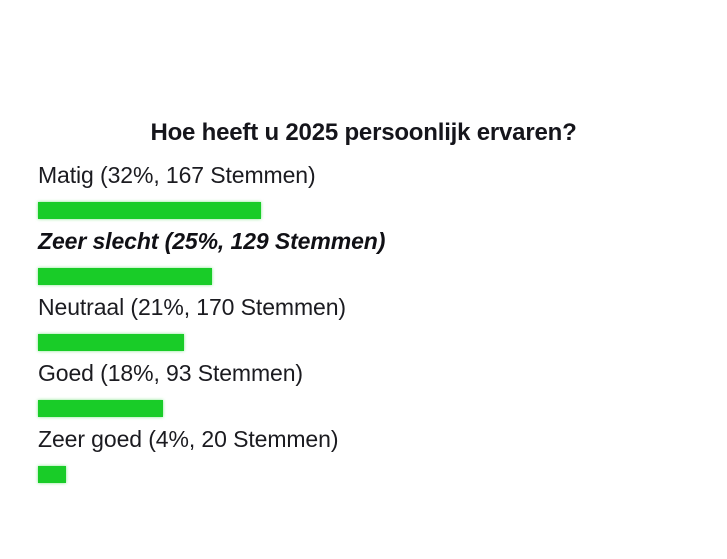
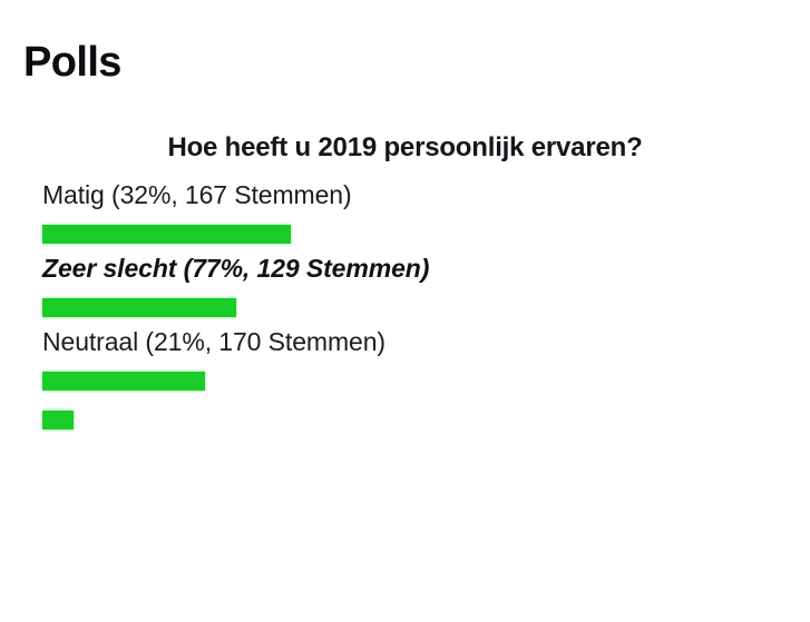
+ Polls
- Hoe heeft u 2025 persoonlijk ervaren?
+ Hoe heeft u 2019 persoonlijk ervaren?
  Matig (32%, 167 Stemmen)
- Zeer slecht (25%, 129 Stemmen)
+ Zeer slecht (77%, 129 Stemmen)
  Neutraal (21%, 170 Stemmen)
- Goed (18%, 93 Stemmen)
- Zeer goed (4%, 20 Stemmen)
